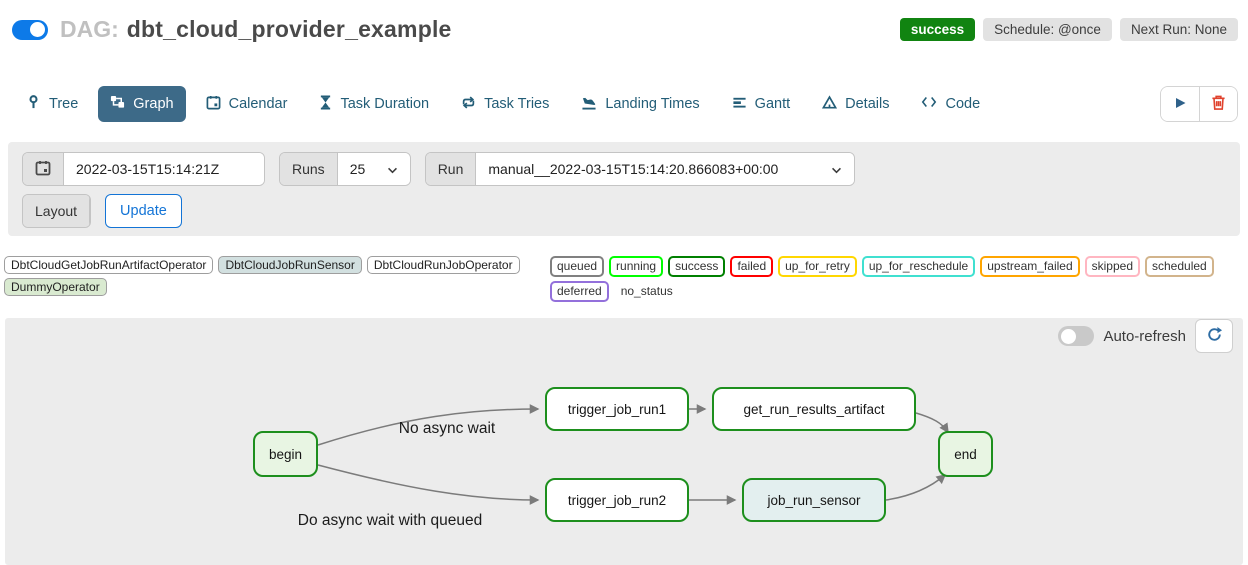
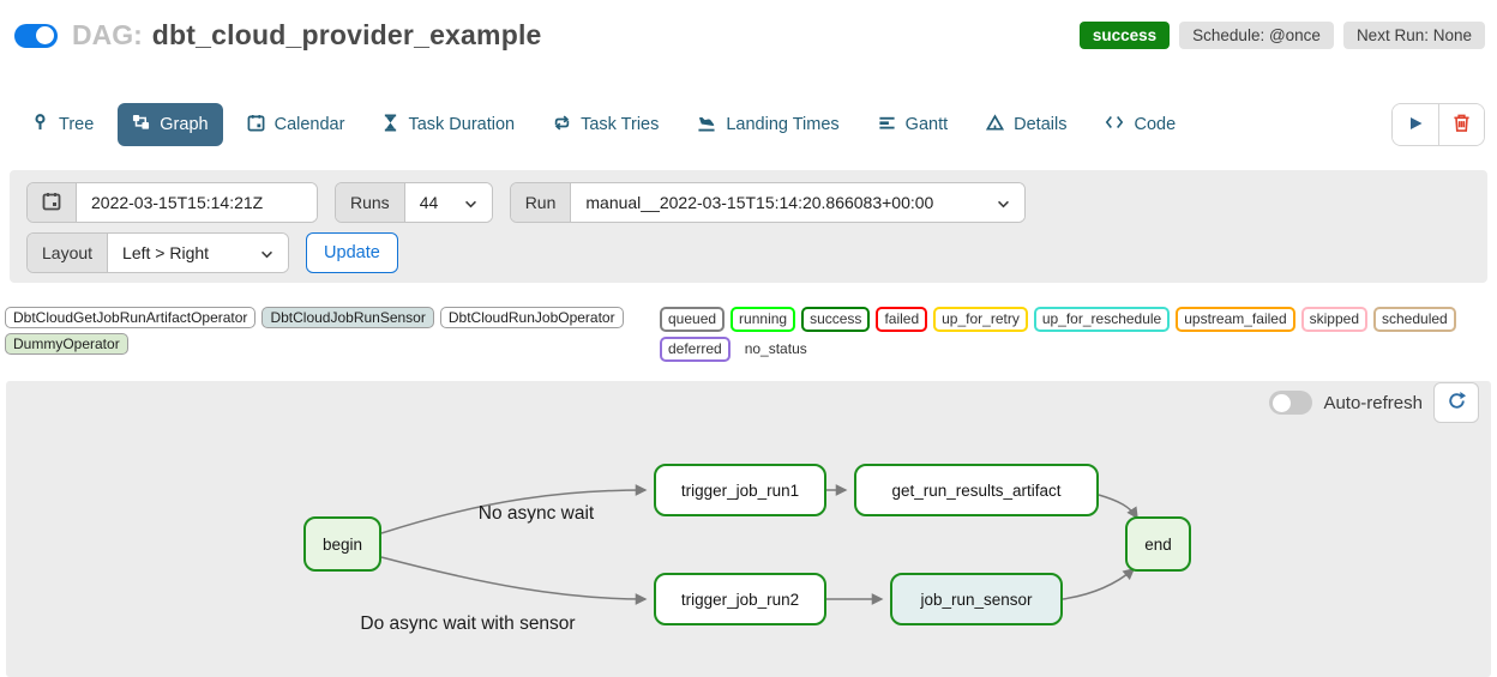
  DAG:
  dbt_cloud_provider_example
  success
  Schedule: @once
  Next Run: None
  Tree
  Graph
  Calendar
  Task Duration
  Task Tries
  Landing Times
  Gantt
  Details
  Code
  2022-03-15T15:14:21Z
  Runs
- 25
+ 44
  Run
  manual__2022-03-15T15:14:20.866083+00:00
  Layout
+ Left > Right
  Update
  DbtCloudGetJobRunArtifactOperator
  DbtCloudJobRunSensor
  DbtCloudRunJobOperator
  DummyOperator
  queued
  running
  success
  failed
  up_for_retry
  up_for_reschedule
  upstream_failed
  skipped
  scheduled
  deferred
  no_status
  Auto-refresh
  begin
  trigger_job_run1
  get_run_results_artifact
  trigger_job_run2
  job_run_sensor
  end
  No async wait
- Do async wait with queued
+ Do async wait with sensor
